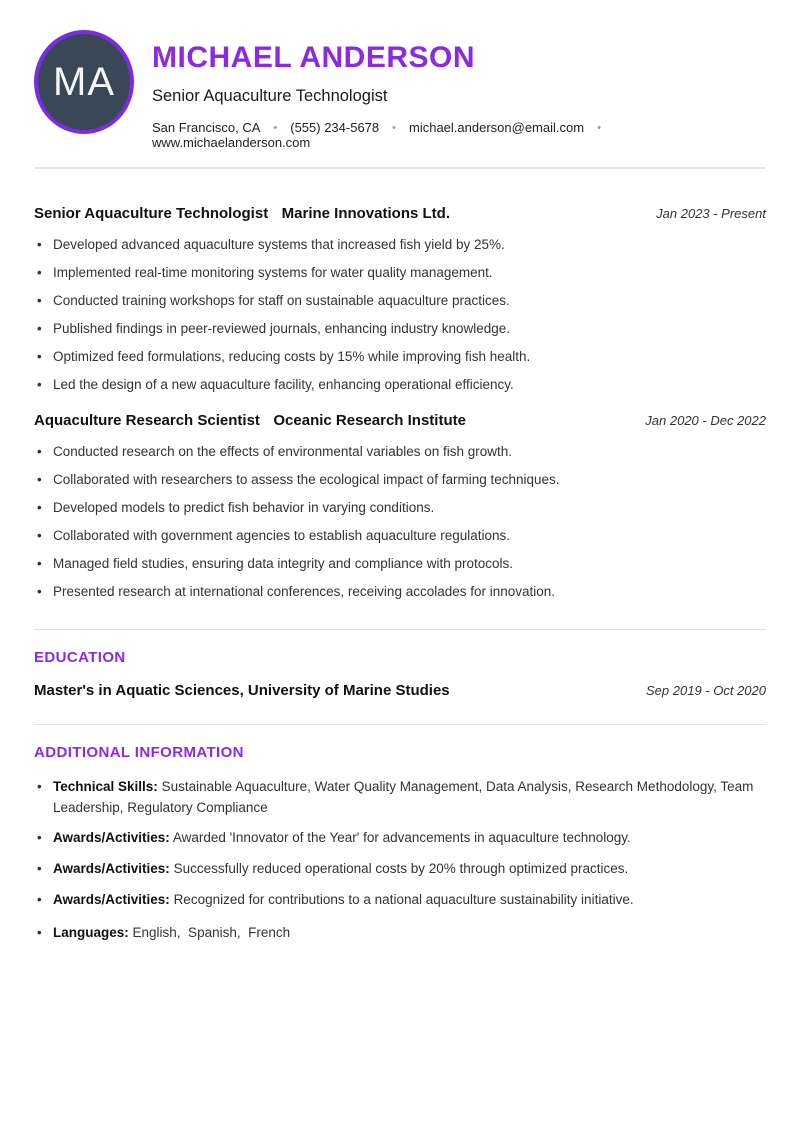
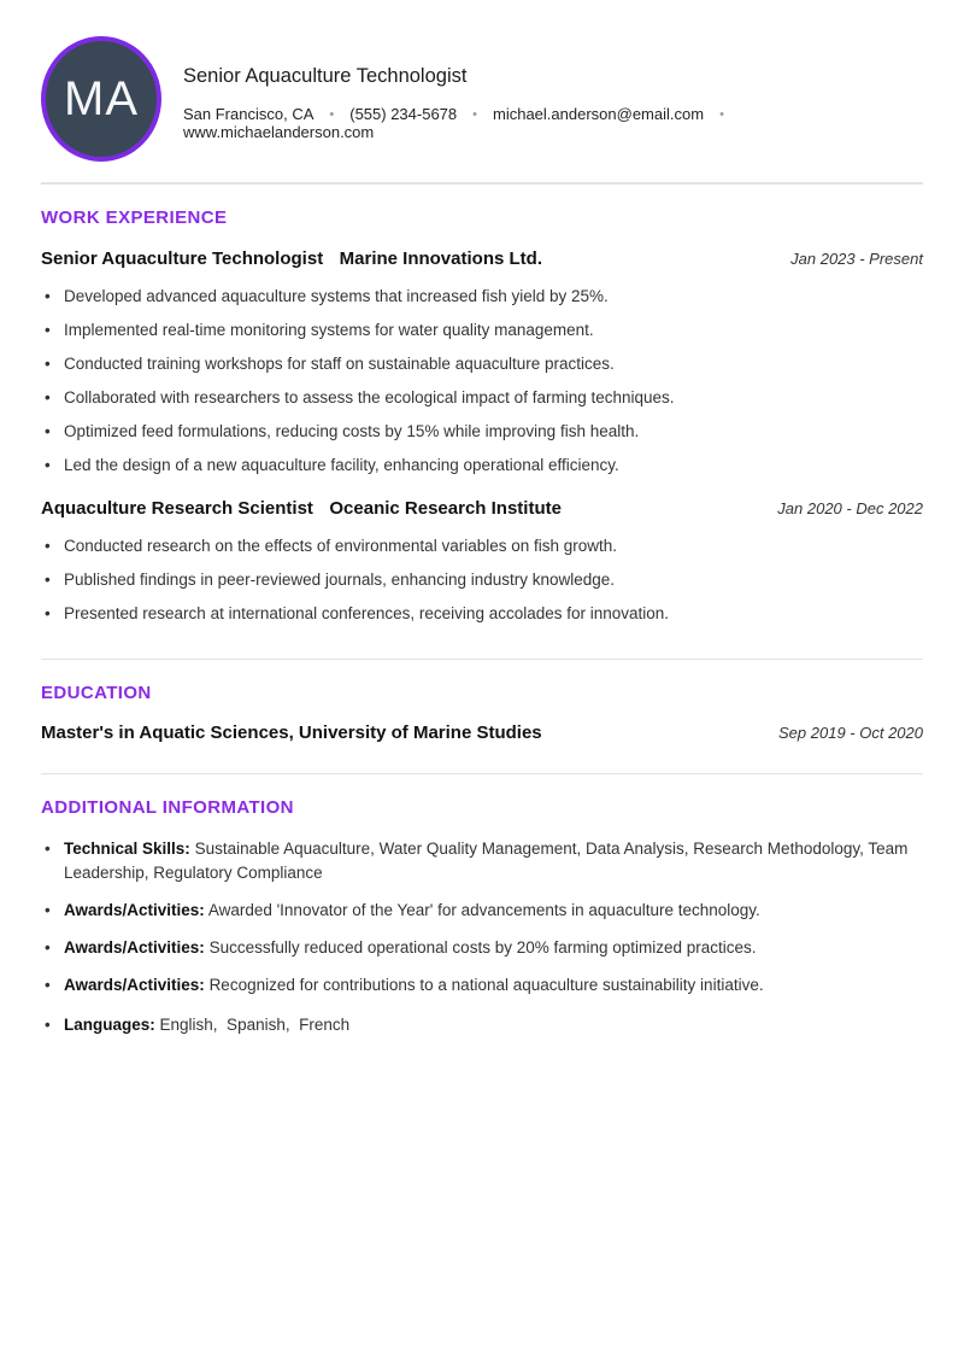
  MA
- MICHAEL ANDERSON
  Senior Aquaculture Technologist
  San Francisco, CA
  •
  (555) 234-5678
  •
  michael.anderson@email.com
  •
  www.michaelanderson.com
+ WORK EXPERIENCE
  Senior Aquaculture Technologist Marine Innovations Ltd.
  Jan 2023 - Present
  Developed advanced aquaculture systems that increased fish yield by 25%.
  Implemented real-time monitoring systems for water quality management.
  Conducted training workshops for staff on sustainable aquaculture practices.
- Published findings in peer-reviewed journals, enhancing industry knowledge.
+ Collaborated with researchers to assess the ecological impact of farming techniques.
  Optimized feed formulations, reducing costs by 15% while improving fish health.
  Led the design of a new aquaculture facility, enhancing operational efficiency.
  Aquaculture Research Scientist Oceanic Research Institute
  Jan 2020 - Dec 2022
  Conducted research on the effects of environmental variables on fish growth.
- Collaborated with researchers to assess the ecological impact of farming techniques.
+ Published findings in peer-reviewed journals, enhancing industry knowledge.
- Developed models to predict fish behavior in varying conditions.
- Collaborated with government agencies to establish aquaculture regulations.
- Managed field studies, ensuring data integrity and compliance with protocols.
  Presented research at international conferences, receiving accolades for innovation.
  EDUCATION
  Master's in Aquatic Sciences, University of Marine Studies
  Sep 2019 - Oct 2020
  ADDITIONAL INFORMATION
  Technical Skills: Sustainable Aquaculture, Water Quality Management, Data Analysis, Research Methodology, Team Leadership, Regulatory Compliance
  Awards/Activities: Awarded 'Innovator of the Year' for advancements in aquaculture technology.
- Awards/Activities: Successfully reduced operational costs by 20% through optimized practices.
+ Awards/Activities: Successfully reduced operational costs by 20% farming optimized practices.
  Awards/Activities: Recognized for contributions to a national aquaculture sustainability initiative.
  Languages: English, Spanish, French
